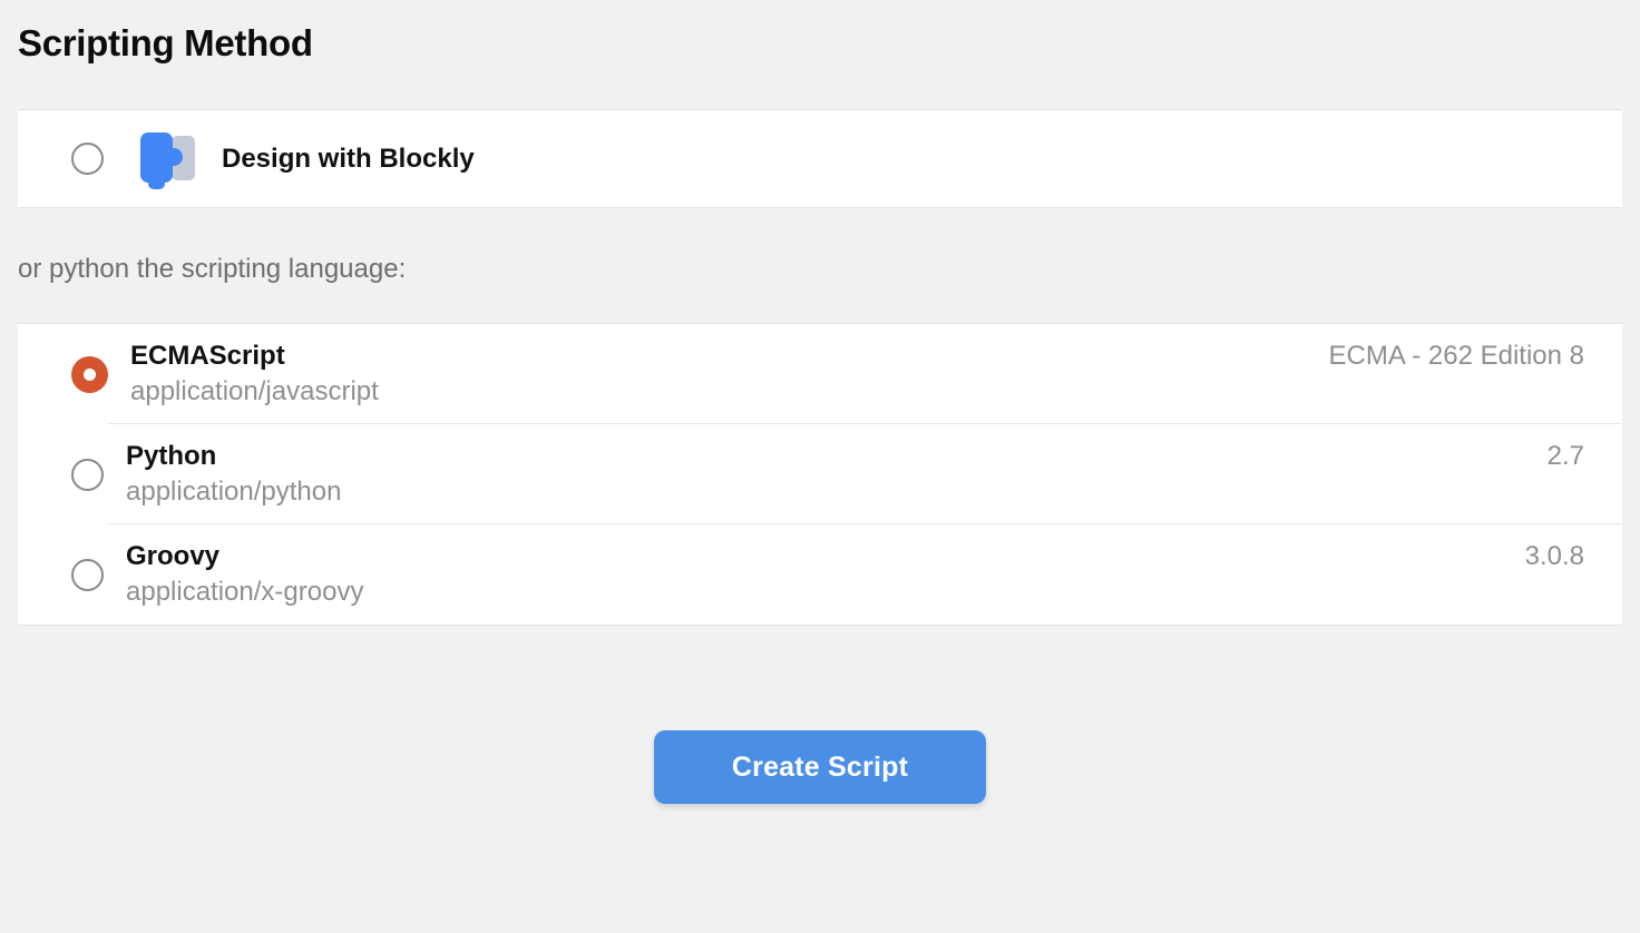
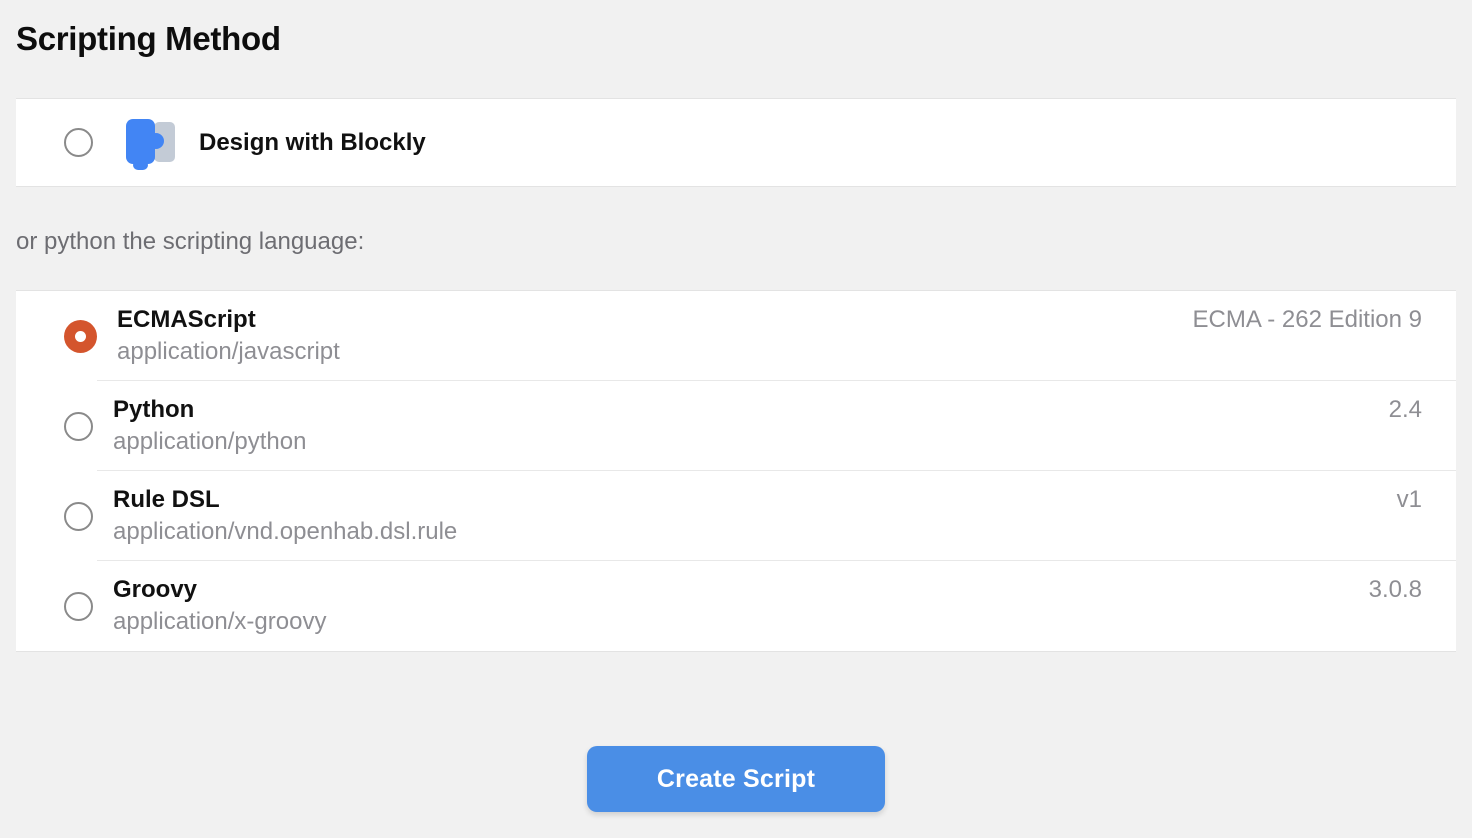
  Scripting Method
  Design with Blockly
  or python the scripting language:
  ECMAScript
- ECMA - 262 Edition 8
+ ECMA - 262 Edition 9
  application/javascript
  Python
- 2.7
+ 2.4
  application/python
+ Rule DSL
+ v1
+ application/vnd.openhab.dsl.rule
  Groovy
  3.0.8
  application/x-groovy
  Create Script
